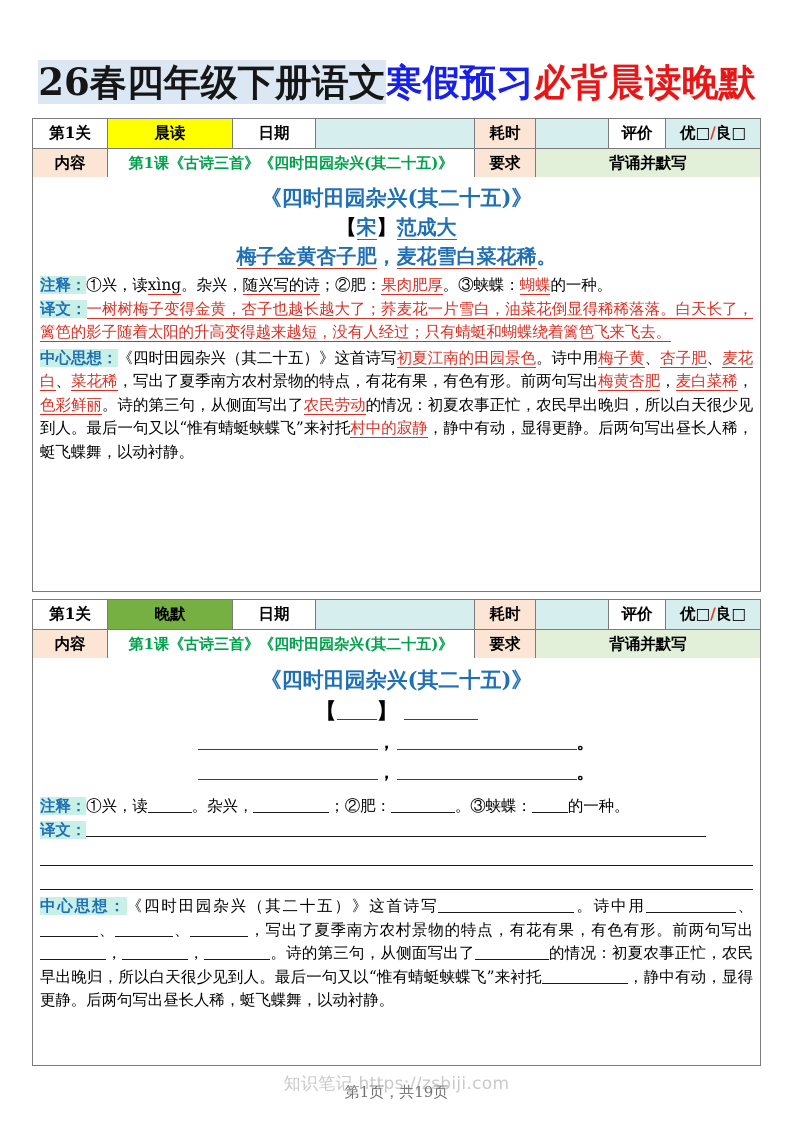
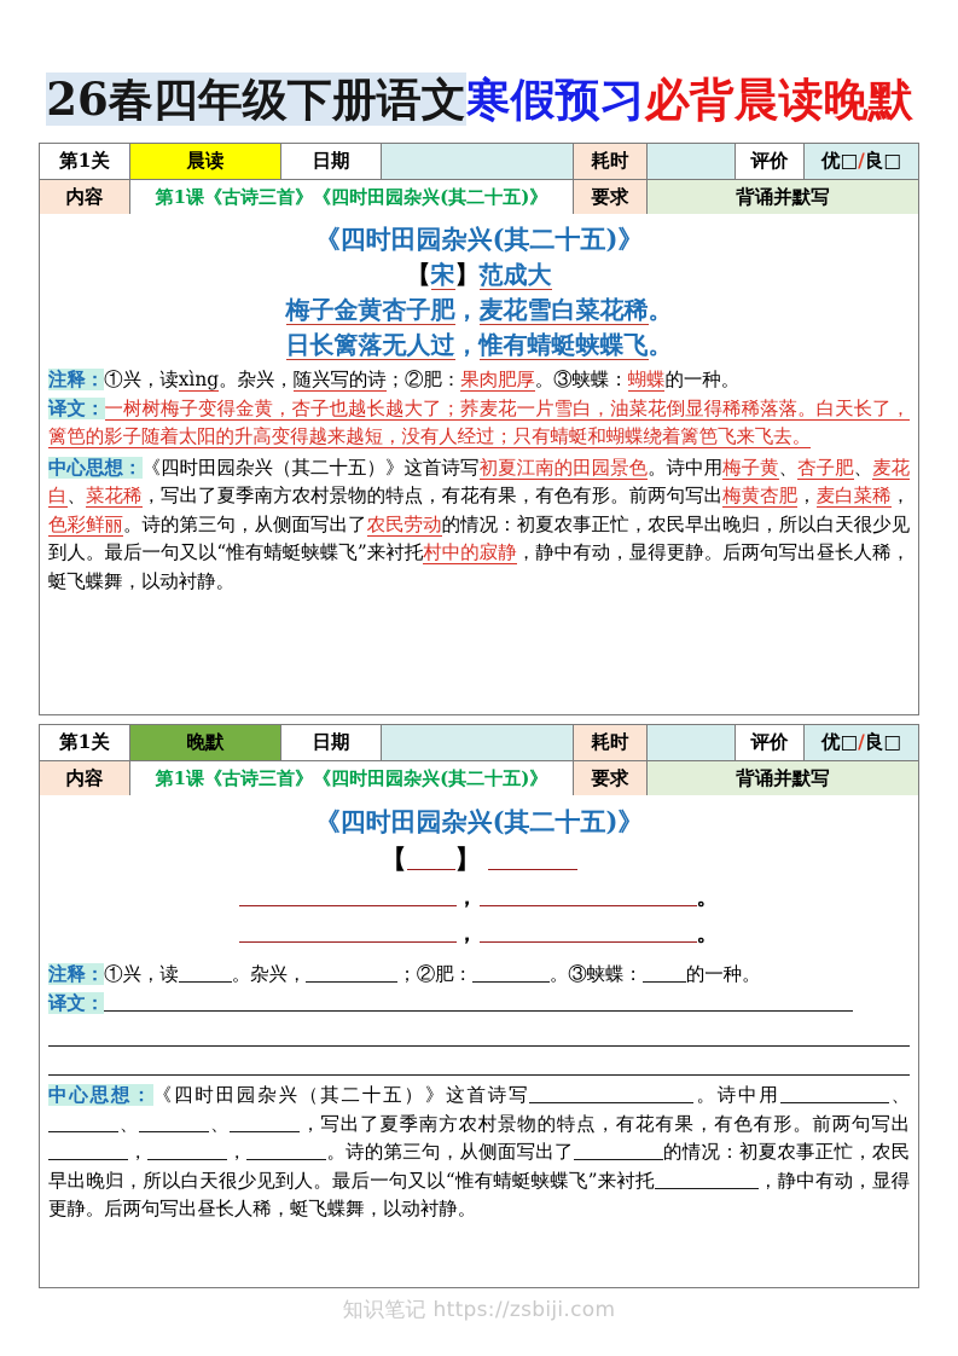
  26春四年级下册语文寒假预习必背晨读晚默
  第1关	晨读	日期		耗时		评价	优□/良□
  内容	第1课《古诗三首》《四时田园杂兴(其二十五)》	要求	背诵并默写
  《四时田园杂兴(其二十五)》
  【宋】范成大
  梅子金黄杏子肥，麦花雪白菜花稀。
+ 日长篱落无人过，惟有蜻蜓蛱蝶飞。
  注释：①兴，读xìng。杂兴，随兴写的诗；②肥：果肉肥厚。③蛱蝶：蝴蝶的一种。
  译文：一树树梅子变得金黄，杏子也越长越大了；荞麦花一片雪白，油菜花倒显得稀稀落落。白天长了，篱笆的影子随着太阳的升高变得越来越短，没有人经过；只有蜻蜓和蝴蝶绕着篱笆飞来飞去。
  中心思想：《四时田园杂兴（其二十五）》这首诗写初夏江南的田园景色。诗中用梅子黄、杏子肥、麦花白、菜花稀，写出了夏季南方农村景物的特点，有花有果，有色有形。前两句写出梅黄杏肥，麦白菜稀，色彩鲜丽。诗的第三句，从侧面写出了农民劳动的情况：初夏农事正忙，农民早出晚归，所以白天很少见到人。最后一句又以“惟有蜻蜓蛱蝶飞”来衬托村中的寂静，静中有动，显得更静。后两句写出昼长人稀，蜓飞蝶舞，以动衬静。
  第1关	晚默	日期		耗时		评价	优□/良□
  内容	第1课《古诗三首》《四时田园杂兴(其二十五)》	要求	背诵并默写
  《四时田园杂兴(其二十五)》
  【 】
  ， 。
  ， 。
  注释：①兴，读 。杂兴， ；②肥： 。③蛱蝶： 的一种。
  译文：
  中心思想：《四时田园杂兴（其二十五）》这首诗写 。诗中用 、、 、 ，写出了夏季南方农村景物的特点，有花有果，有色有形。前两句写出， ， 。诗的第三句，从侧面写出了 的情况：初夏农事正忙，农民早出晚归，所以白天很少见到人。最后一句又以“惟有蜻蜓蛱蝶飞”来衬托 ，静中有动，显得更静。后两句写出昼长人稀，蜓飞蝶舞，以动衬静。
  知识笔记 https://zsbiji.com
- 第1页，共19页
